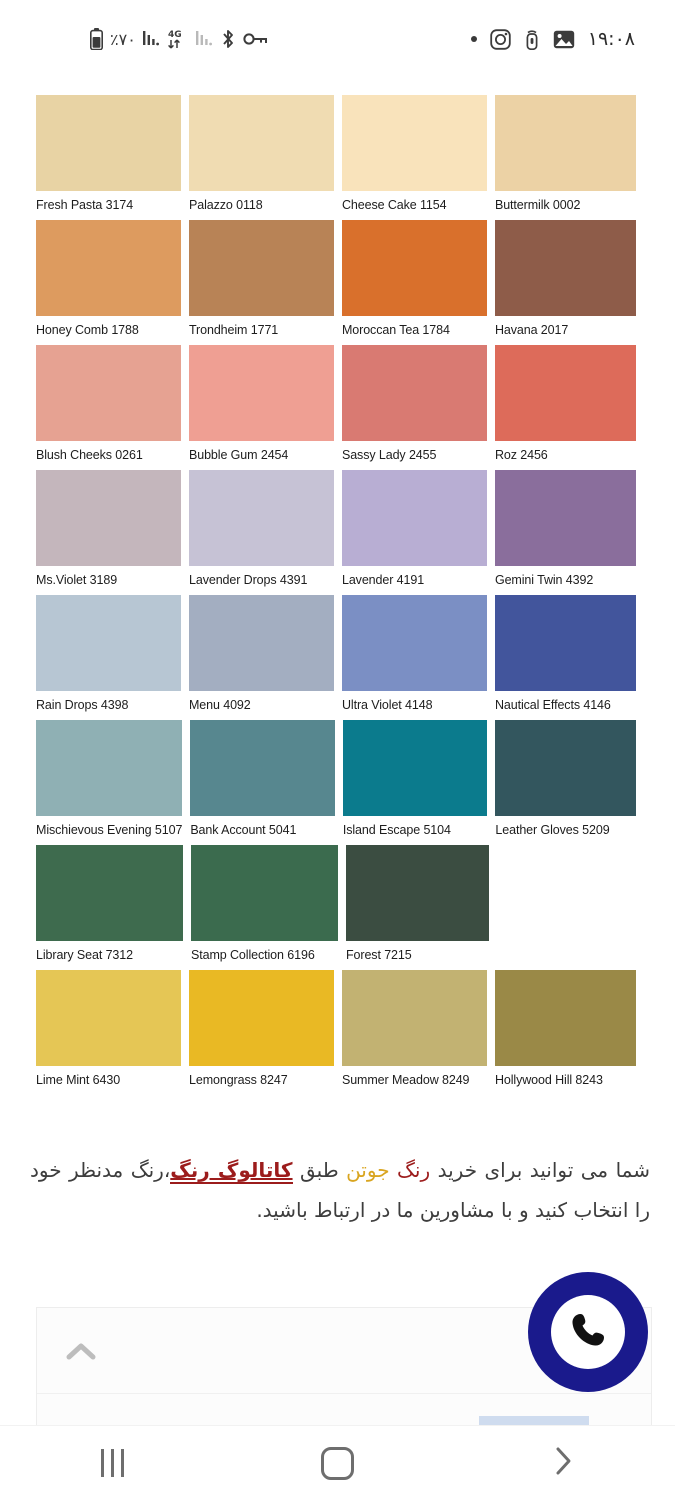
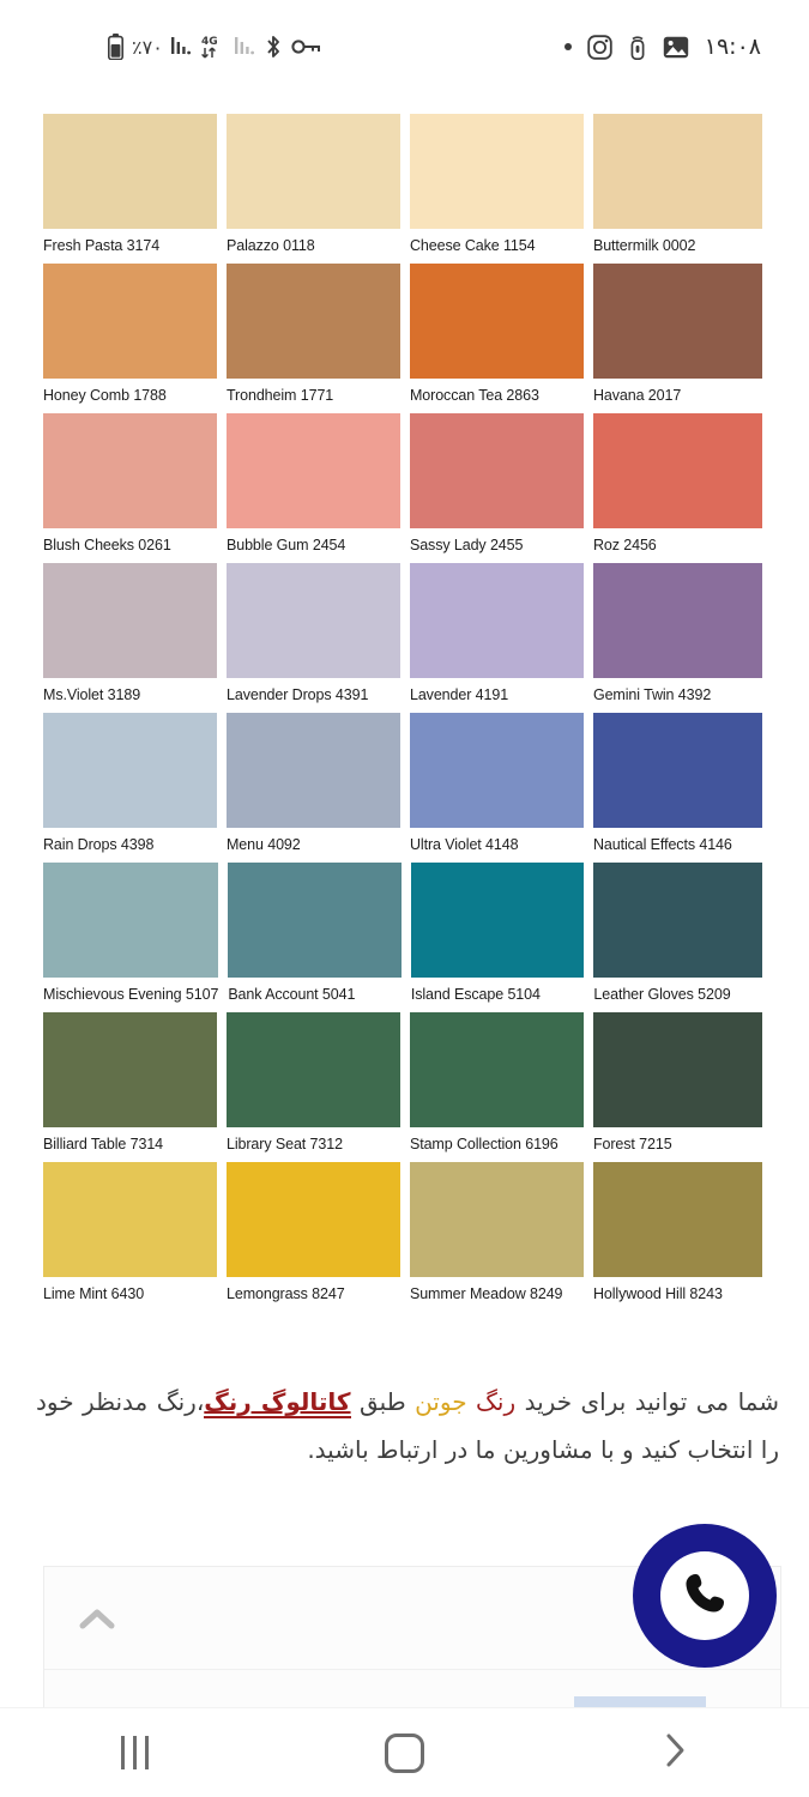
  ٪٧٠
  4G
  ١٩:٠٨
  Fresh Pasta 3174
  Palazzo 0118
  Cheese Cake 1154
  Buttermilk 0002
  Honey Comb 1788
  Trondheim 1771
- Moroccan Tea 1784
+ Moroccan Tea 2863
  Havana 2017
  Blush Cheeks 0261
  Bubble Gum 2454
  Sassy Lady 2455
  Roz 2456
  Ms.Violet 3189
  Lavender Drops 4391
  Lavender 4191
  Gemini Twin 4392
  Rain Drops 4398
  Menu 4092
  Ultra Violet 4148
  Nautical Effects 4146
  Mischievous Evening 5107
  Bank Account 5041
  Island Escape 5104
  Leather Gloves 5209
+ Billiard Table 7314
  Library Seat 7312
  Stamp Collection 6196
  Forest 7215
  Lime Mint 6430
  Lemongrass 8247
  Summer Meadow 8249
  Hollywood Hill 8243
  شما می توانید برای خرید رنگ جوتن طبق کاتالوگ رنگ،رنگ مدنظر خود را انتخاب کنید و با مشاورین ما در ارتباط باشید.
